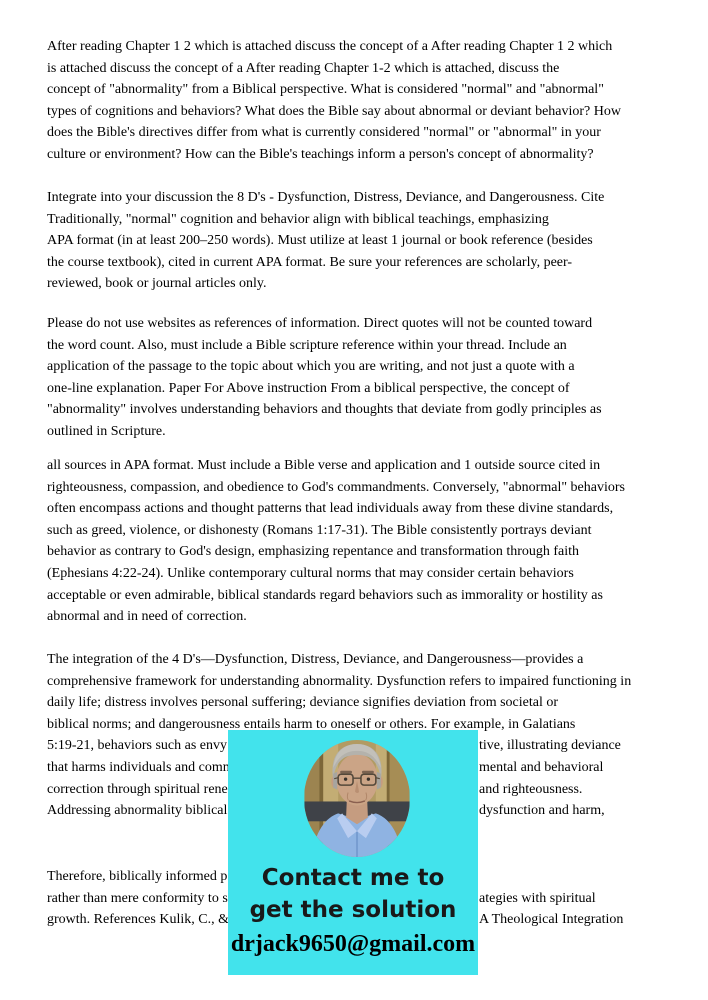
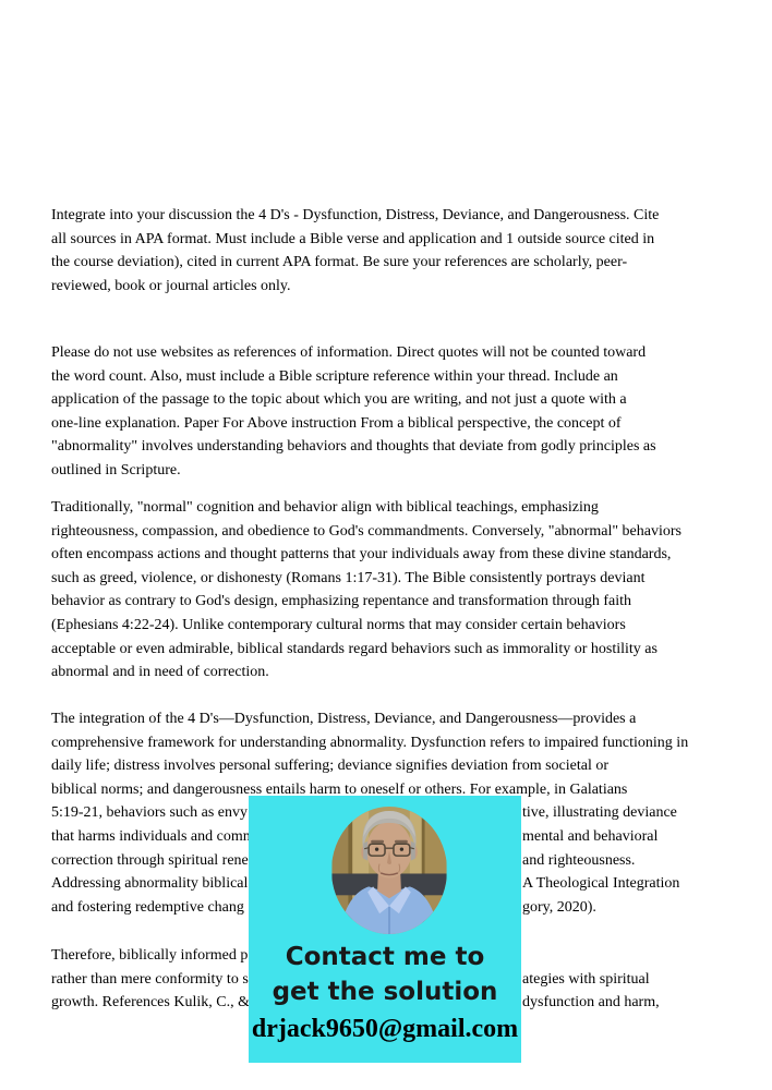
- After reading Chapter 1 2 which is attached discuss the concept of a After reading Chapter 1 2 which
- is attached discuss the concept of a After reading Chapter 1-2 which is attached, discuss the
- concept of "abnormality" from a Biblical perspective. What is considered "normal" and "abnormal"
- types of cognitions and behaviors? What does the Bible say about abnormal or deviant behavior? How
- does the Bible's directives differ from what is currently considered "normal" or "abnormal" in your
- culture or environment? How can the Bible's teachings inform a person's concept of abnormality?
- Integrate into your discussion the 8 D's - Dysfunction, Distress, Deviance, and Dangerousness. Cite
+ Integrate into your discussion the 4 D's - Dysfunction, Distress, Deviance, and Dangerousness. Cite
- Traditionally, "normal" cognition and behavior align with biblical teachings, emphasizing
+ all sources in APA format. Must include a Bible verse and application and 1 outside source cited in
- APA format (in at least 200–250 words). Must utilize at least 1 journal or book reference (besides
- the course textbook), cited in current APA format. Be sure your references are scholarly, peer-
+ the course deviation), cited in current APA format. Be sure your references are scholarly, peer-
  reviewed, book or journal articles only.
  Please do not use websites as references of information. Direct quotes will not be counted toward
  the word count. Also, must include a Bible scripture reference within your thread. Include an
  application of the passage to the topic about which you are writing, and not just a quote with a
  one-line explanation. Paper For Above instruction From a biblical perspective, the concept of
  "abnormality" involves understanding behaviors and thoughts that deviate from godly principles as
  outlined in Scripture.
- all sources in APA format. Must include a Bible verse and application and 1 outside source cited in
+ Traditionally, "normal" cognition and behavior align with biblical teachings, emphasizing
  righteousness, compassion, and obedience to God's commandments. Conversely, "abnormal" behaviors
- often encompass actions and thought patterns that lead individuals away from these divine standards,
+ often encompass actions and thought patterns that your individuals away from these divine standards,
  such as greed, violence, or dishonesty (Romans 1:17-31). The Bible consistently portrays deviant
  behavior as contrary to God's design, emphasizing repentance and transformation through faith
  (Ephesians 4:22-24). Unlike contemporary cultural norms that may consider certain behaviors
  acceptable or even admirable, biblical standards regard behaviors such as immorality or hostility as
  abnormal and in need of correction.
  The integration of the 4 D's—Dysfunction, Distress, Deviance, and Dangerousness—provides a
  comprehensive framework for understanding abnormality. Dysfunction refers to impaired functioning in
  daily life; distress involves personal suffering; deviance signifies deviation from societal or
  biblical norms; and dangerousness entails harm to oneself or others. For example, in Galatians
  5:19-21, behaviors such as envy
  tive, illustrating deviance
  that harms individuals and com
  mental and behavioral
  correction through spiritual rene
  and righteousness.
  Addressing abnormality biblical
- dysfunction and harm,
+ A Theological Integration
+ and fostering redemptive chang
+ gory, 2020).
  Therefore, biblically informed p
  rather than mere conformity to s
  ategies with spiritual
  growth. References Kulik, C., &
- A Theological Integration
+ dysfunction and harm,
  Contact me to
  get the solution
  drjack9650@gmail.com
